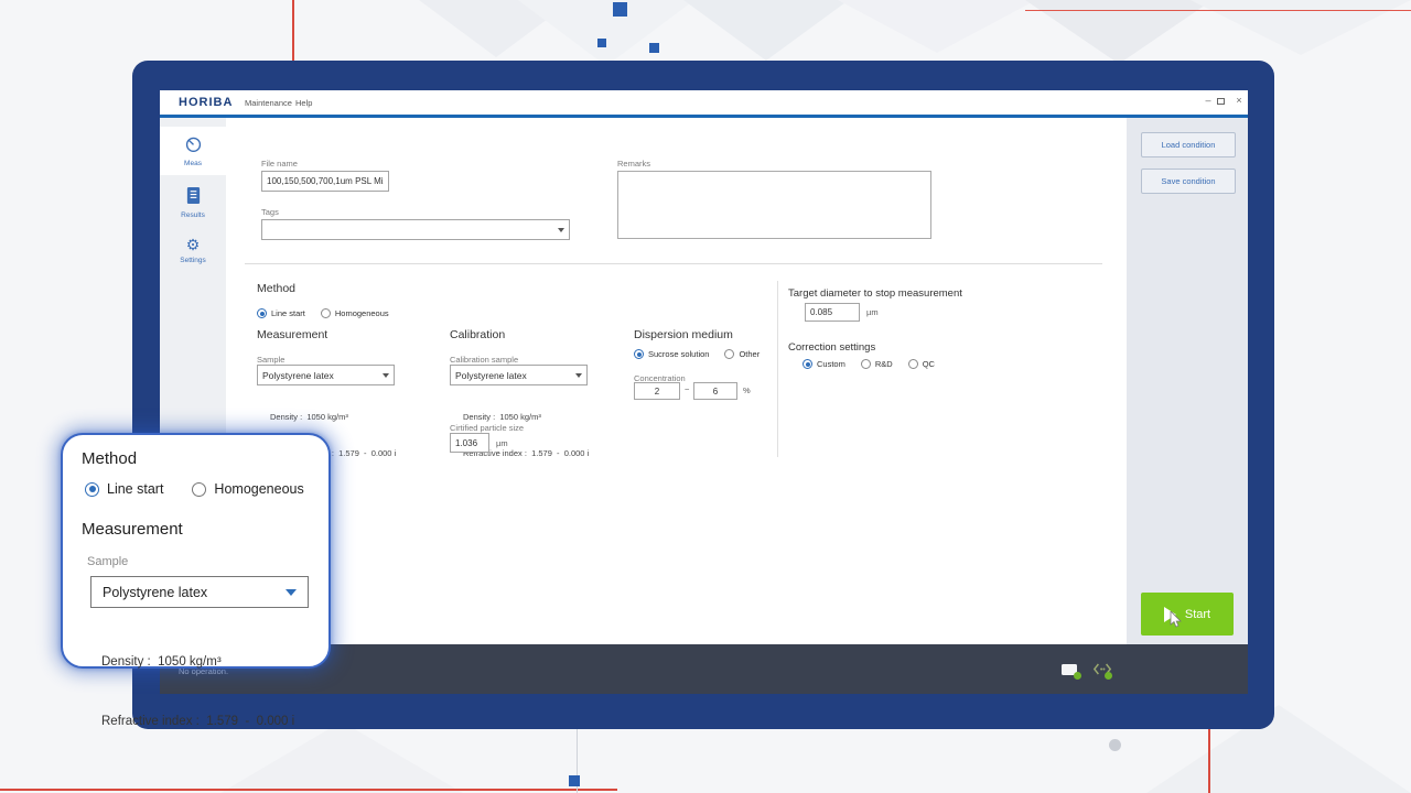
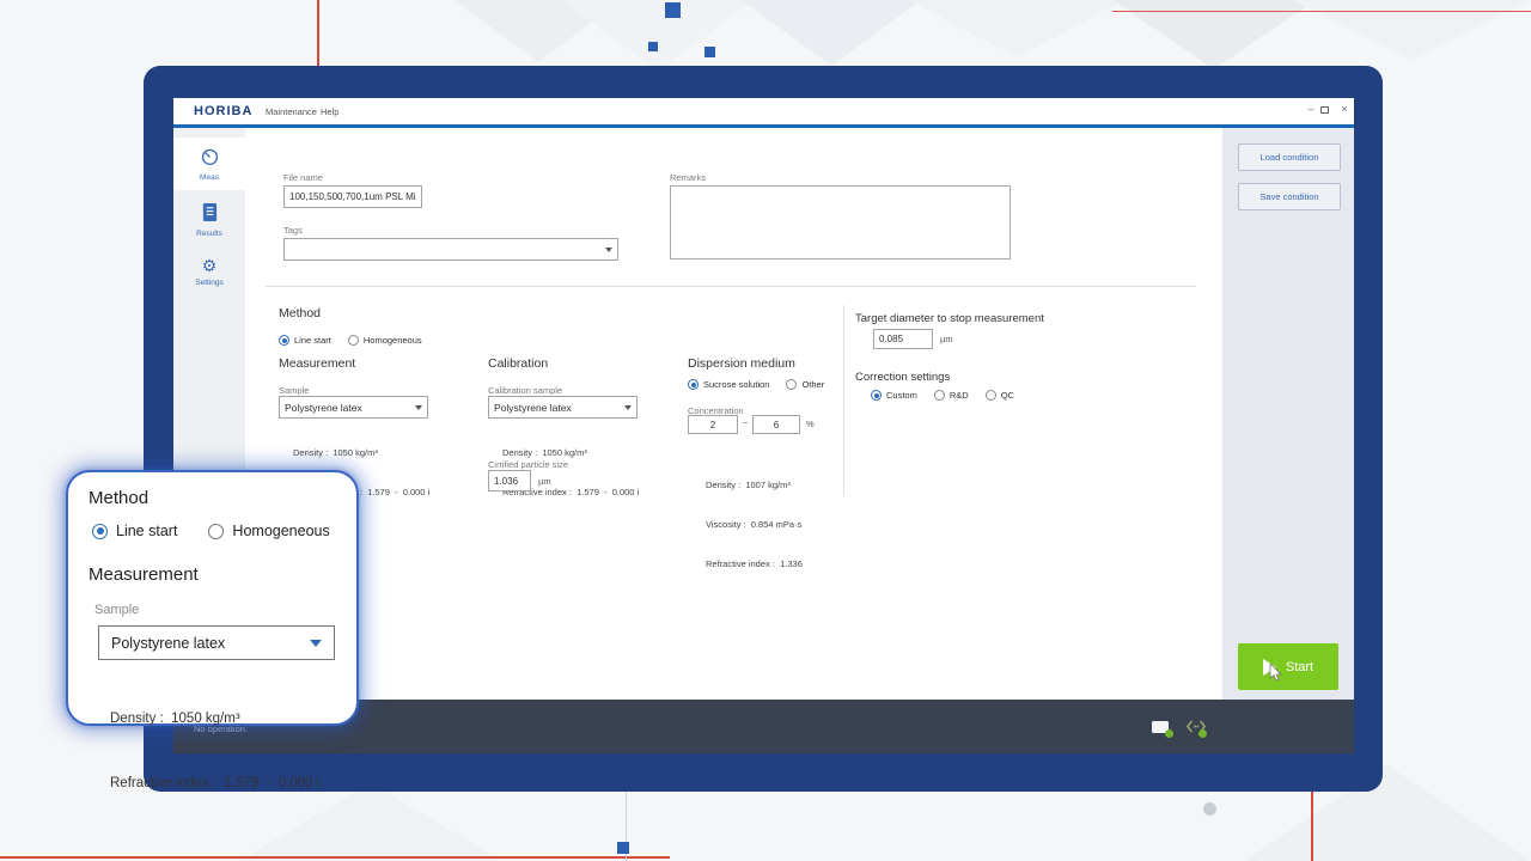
  HORIBA
  Maintenance
  Help
  –
  ×
  ⚙
  File name
  100,150,500,700,1um PSL Mi
  Tags
  Remarks
  Method
  Line start
  Homogeneous
  Measurement
  Sample
  Polystyrene latex
  Density : 1050 kg/m³
  Calibration
  Calibration sample
  Polystyrene latex
  Density : 1050 kg/m³
  Refractive index : 1.579 - 0.000 i
  Cirtified particle size
  1.036
  µm
  Dispersion medium
  Sucrose solution
  Other
  Concentration
  2
  ~
  6
  %
+ Density : 1007 kg/m³
+ Viscosity : 0.854 mPa·s
+ Refractive index : 1.336
  Target diameter to stop measurement
  0.085
  µm
  Correction settings
  Custom
  R&D
  QC
  Load condition
  Save condition
  Start
  No operation.
  Method
  Line start
  Homogeneous
  Measurement
  Sample
  Polystyrene latex
  Density : 1050 kg/m³
  Refractive index : 1.579 - 0.000 i
